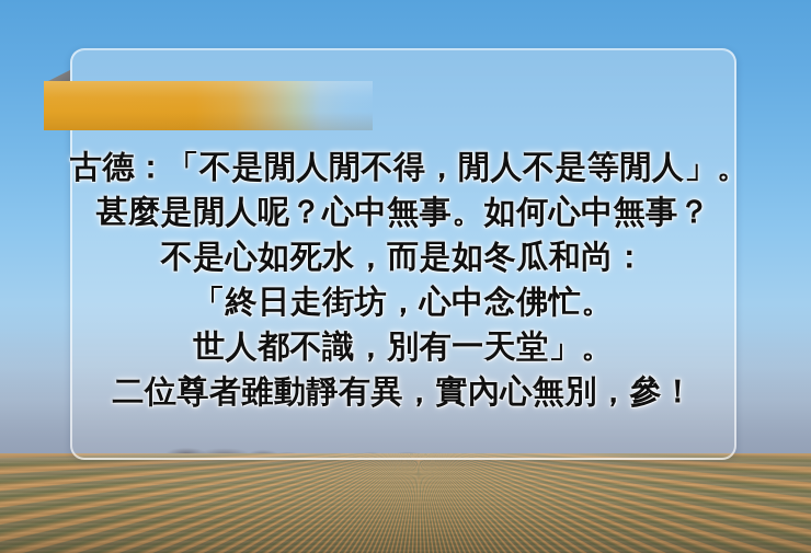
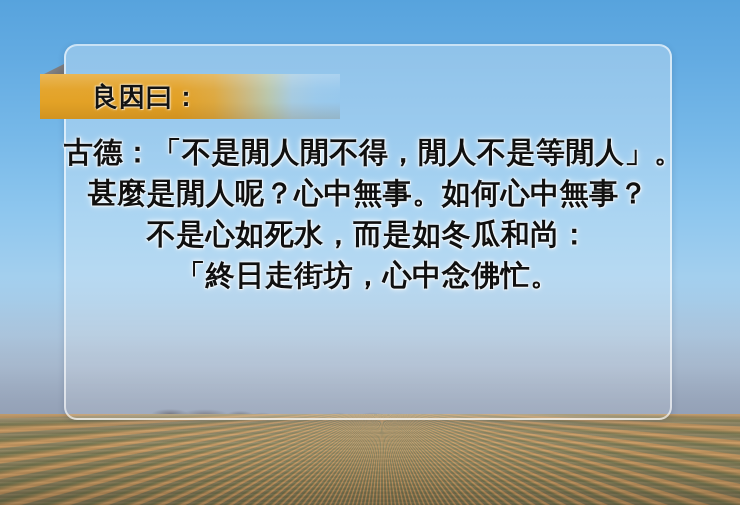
+ 良因曰：
  古德：「不是閒人閒不得，閒人不是等閒人」。
  甚麼是閒人呢？心中無事。如何心中無事？
  不是心如死水，而是如冬瓜和尚：
  「終日走街坊，心中念佛忙。
- 世人都不識，別有一天堂」。
- 二位尊者雖動靜有異，實內心無別，參！
